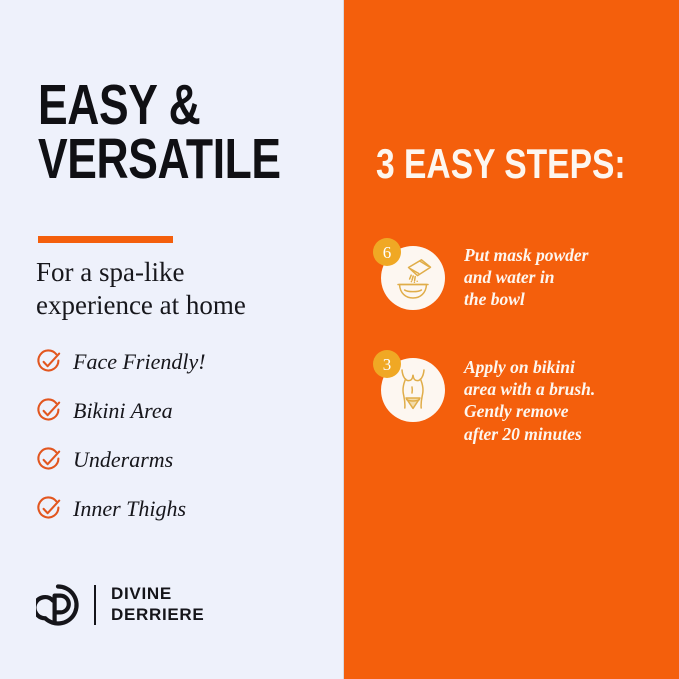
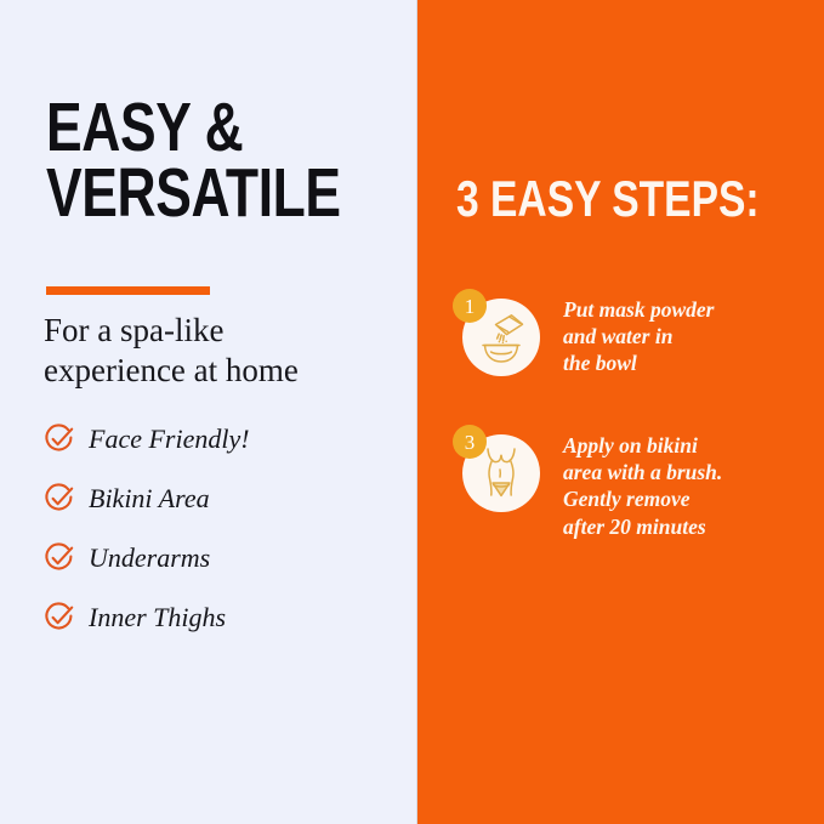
  EASY &
  VERSATILE
  For a spa-like
  experience at home
  Face Friendly!
  Bikini Area
  Underarms
  Inner Thighs
- DIVINE
- DERRIERE
  3 EASY STEPS:
- 6
+ 1
  Put mask powder
  and water in
  the bowl
  3
  Apply on bikini
  area with a brush.
  Gently remove
  after 20 minutes
